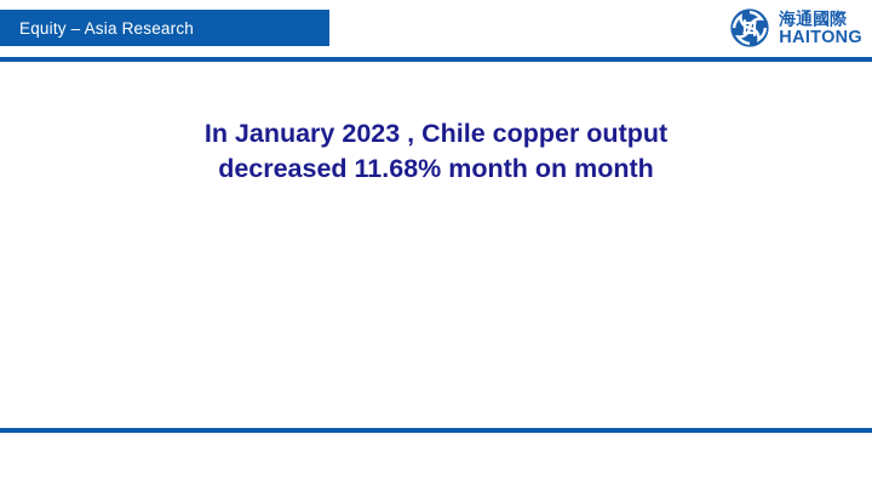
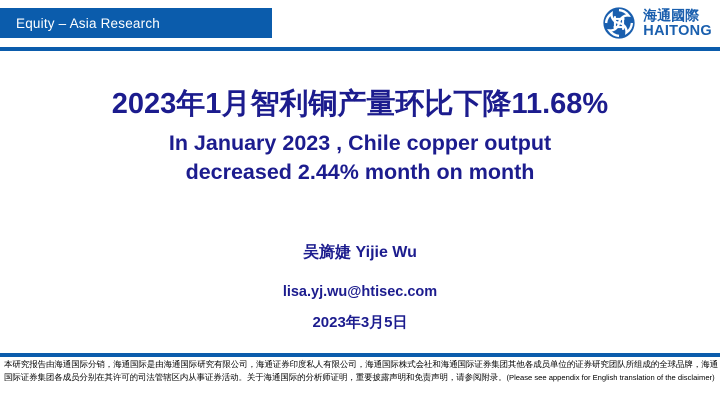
  Equity – Asia Research
  海通國際
  HAITONG
+ 2023年1月智利铜产量环比下降11.68%
  In January 2023 , Chile copper output
- decreased 11.68% month on month
+ decreased 2.44% month on month
+ 吴旖婕 Yijie Wu
+ lisa.yj.wu@htisec.com
+ 2023年3月5日
+ 本研究报告由海通国际分销，海通国际是由海通国际研究有限公司，海通证券印度私人有限公司，海通国际株式会社和海通国际证券集团其他各成员单位的证券研究团队所组成的全球品牌，海通国际证券集团各成员分别在其许可的司法管辖区内从事证券活动。关于海通国际的分析师证明，重要披露声明和免责声明，请参阅附录。(Please see appendix for English translation of the disclaimer)
